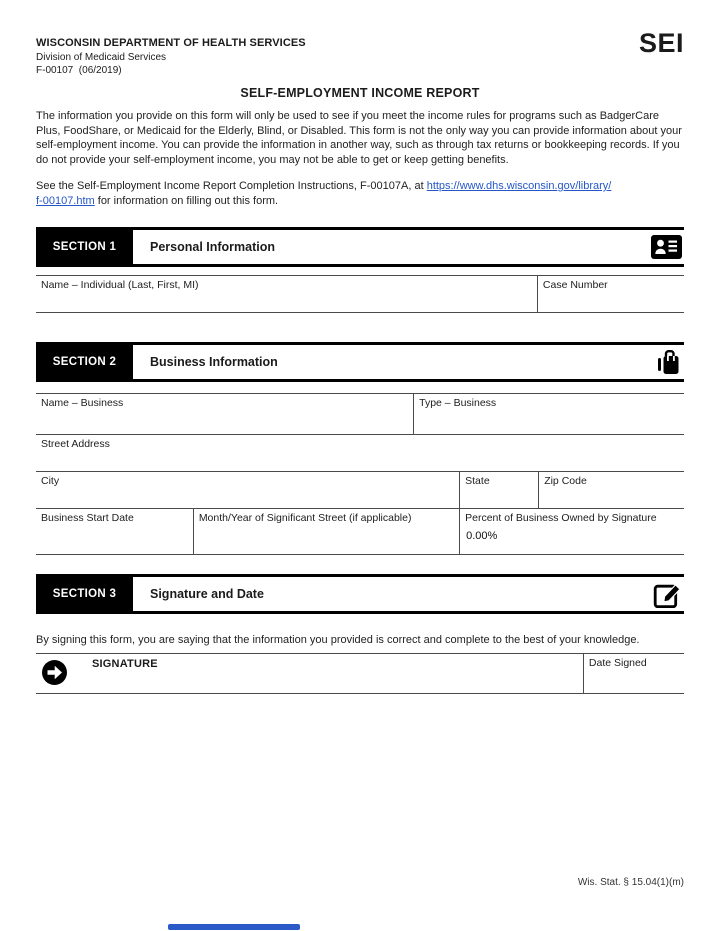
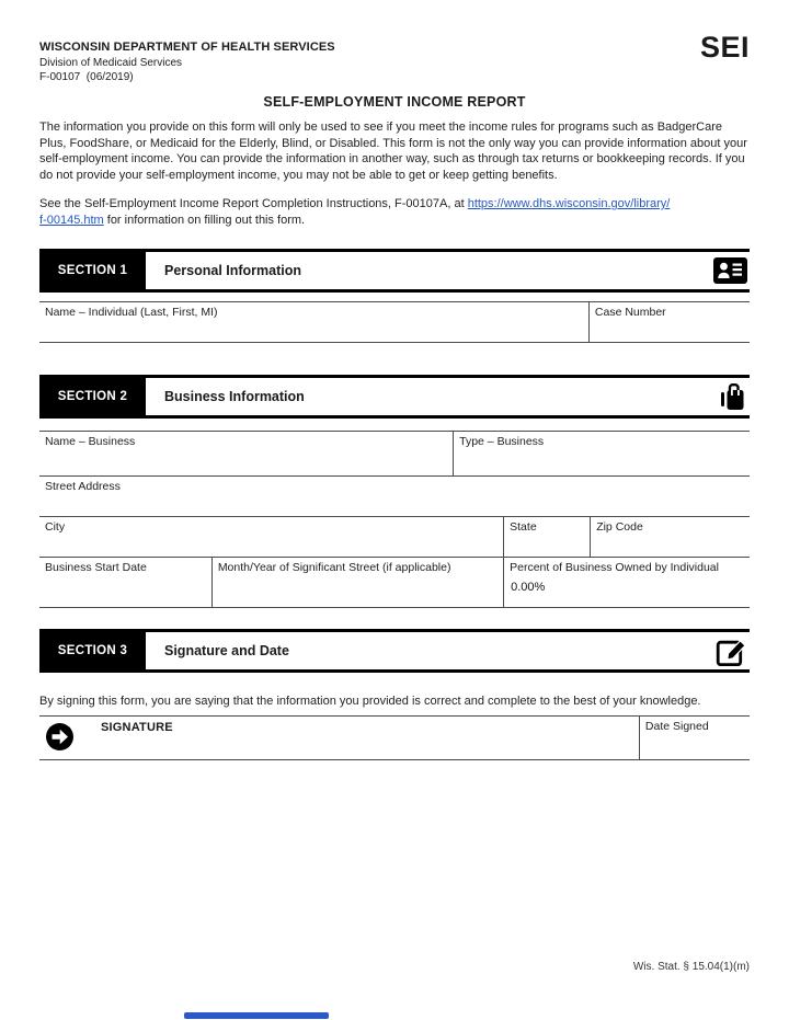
  WISCONSIN DEPARTMENT OF HEALTH SERVICES
  Division of Medicaid Services
  F-00107 (06/2019)
  SEI
  SELF-EMPLOYMENT INCOME REPORT
  The information you provide on this form will only be used to see if you meet the income rules for programs such as BadgerCare Plus, FoodShare, or Medicaid for the Elderly, Blind, or Disabled. This form is not the only way you can provide information about your self-employment income. You can provide the information in another way, such as through tax returns or bookkeeping records. If you do not provide your self-employment income, you may not be able to get or keep getting benefits.
  See the Self-Employment Income Report Completion Instructions, F-00107A, at https://www.dhs.wisconsin.gov/library/
- f-00107.htm for information on filling out this form.
+ f-00145.htm for information on filling out this form.
  SECTION 1
  Personal Information
  Name – Individual (Last, First, MI)
  Case Number
  SECTION 2
  Business Information
  Name – Business
  Type – Business
  Street Address
  City
  State
  Zip Code
  Business Start Date
  Month/Year of Significant Street (if applicable)
- Percent of Business Owned by Signature
+ Percent of Business Owned by Individual
  0.00%
  SECTION 3
  Signature and Date
  By signing this form, you are saying that the information you provided is correct and complete to the best of your knowledge.
  SIGNATURE
  Date Signed
  Wis. Stat. § 15.04(1)(m)
